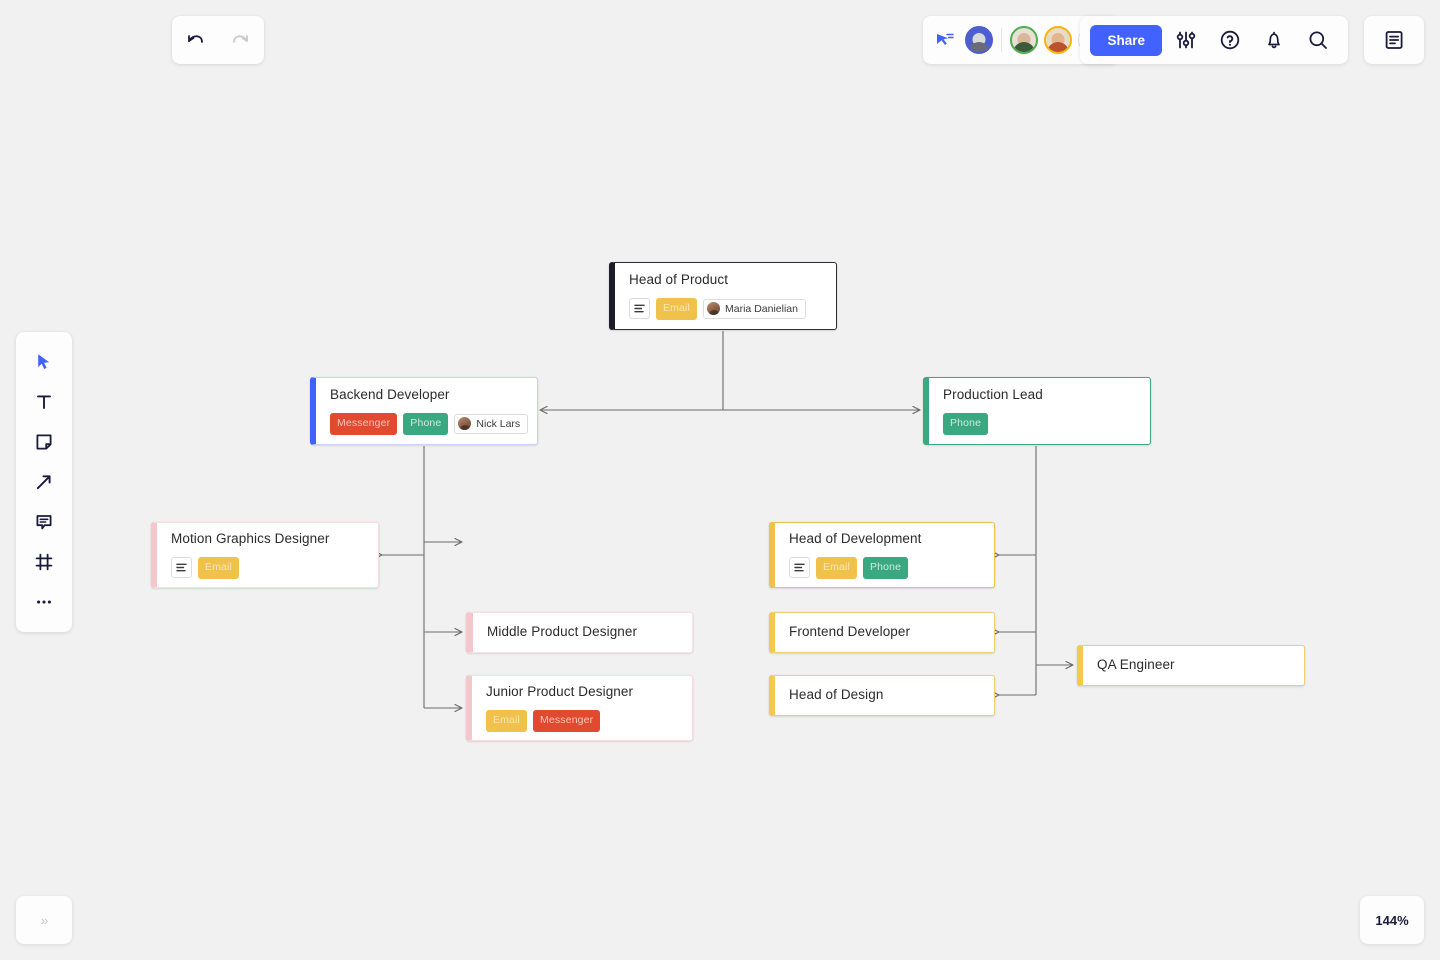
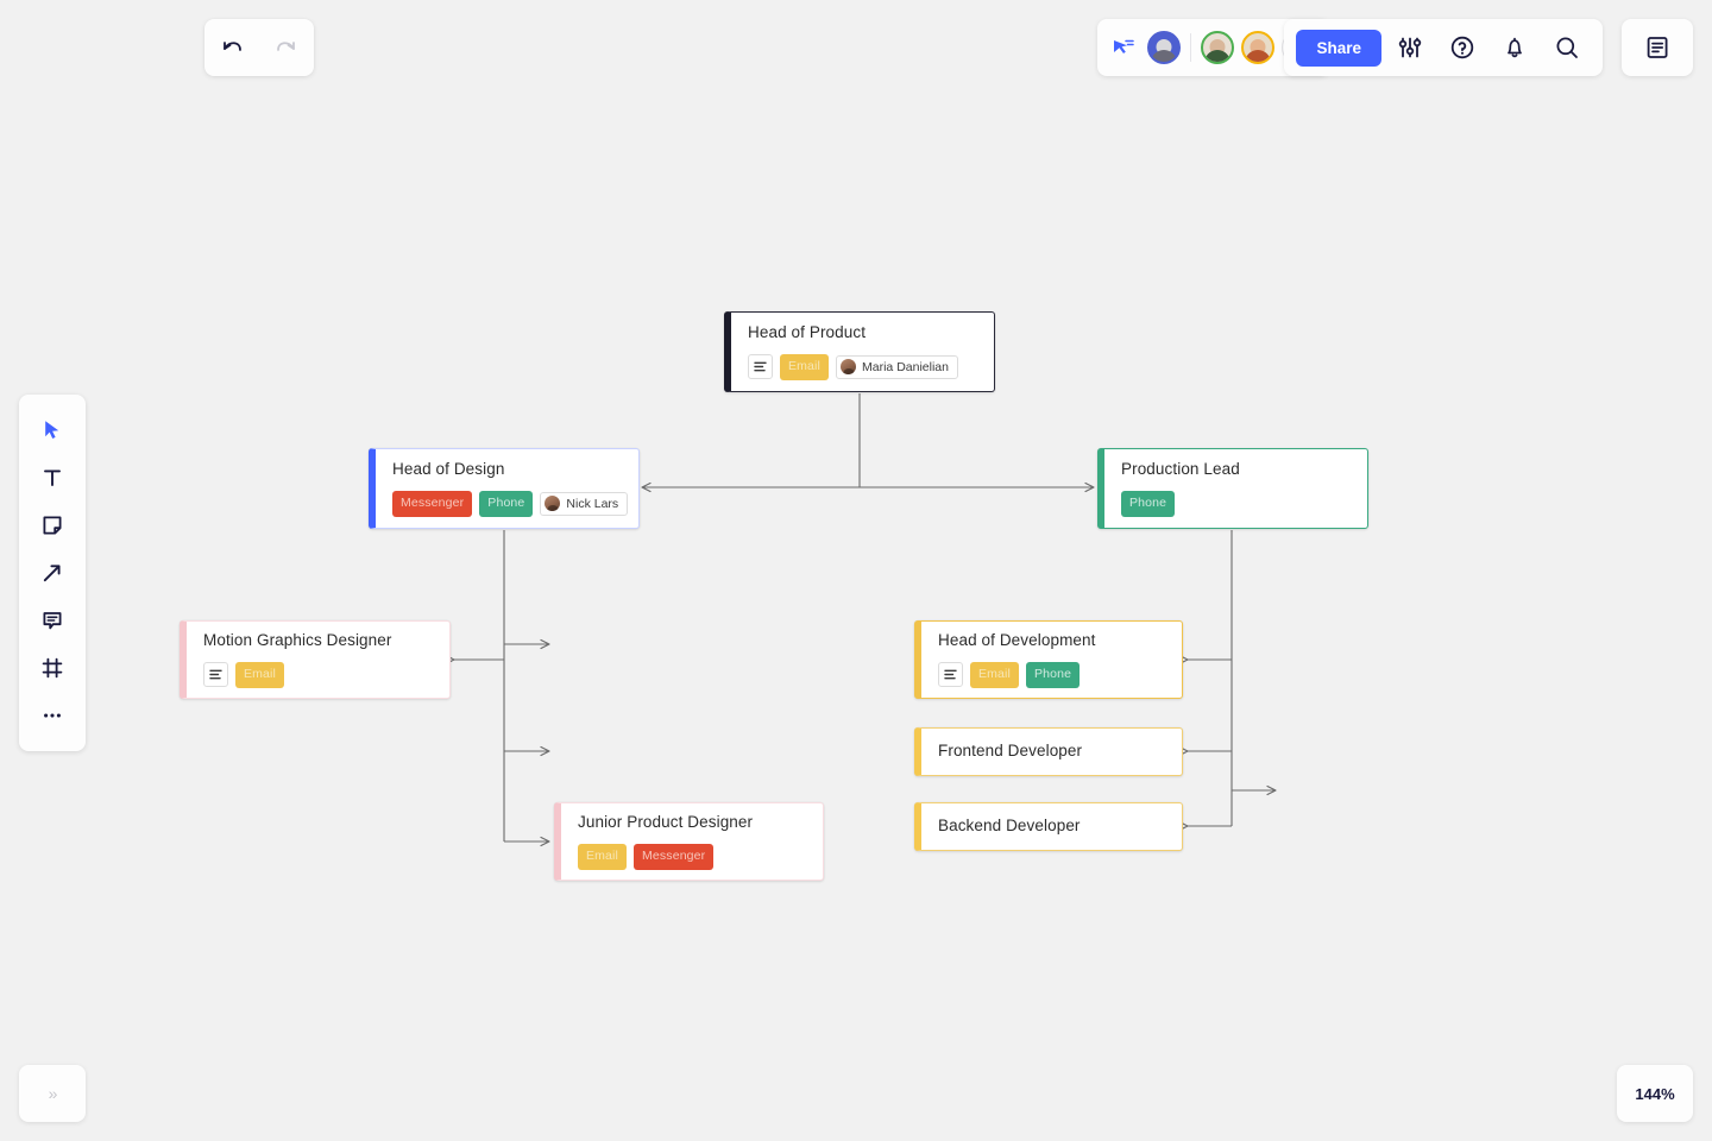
  Head of Product
  Email
  Maria Danielian
- Backend Developer
+ Head of Design
  Messenger
  Phone
  Nick Lars
  Production Lead
  Phone
  Motion Graphics Designer
  Email
- Middle Product Designer
  Junior Product Designer
  Email
  Messenger
  Head of Development
  Email
  Phone
  Frontend Developer
- Head of Design
+ Backend Developer
- QA Engineer
  Share
  »
  144%
